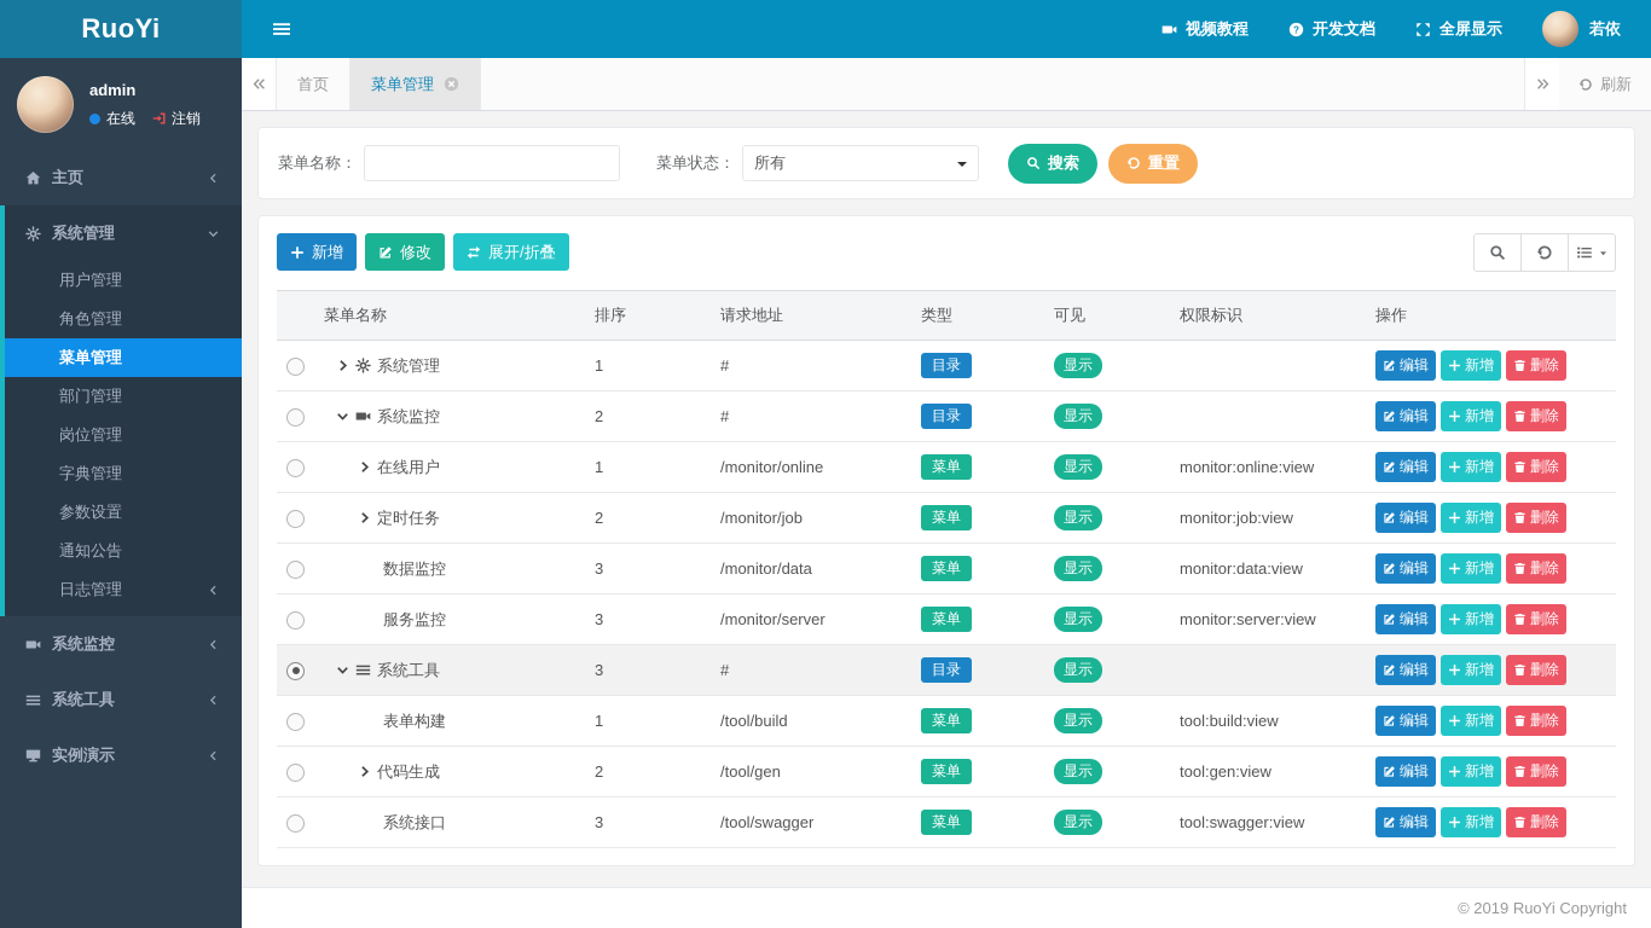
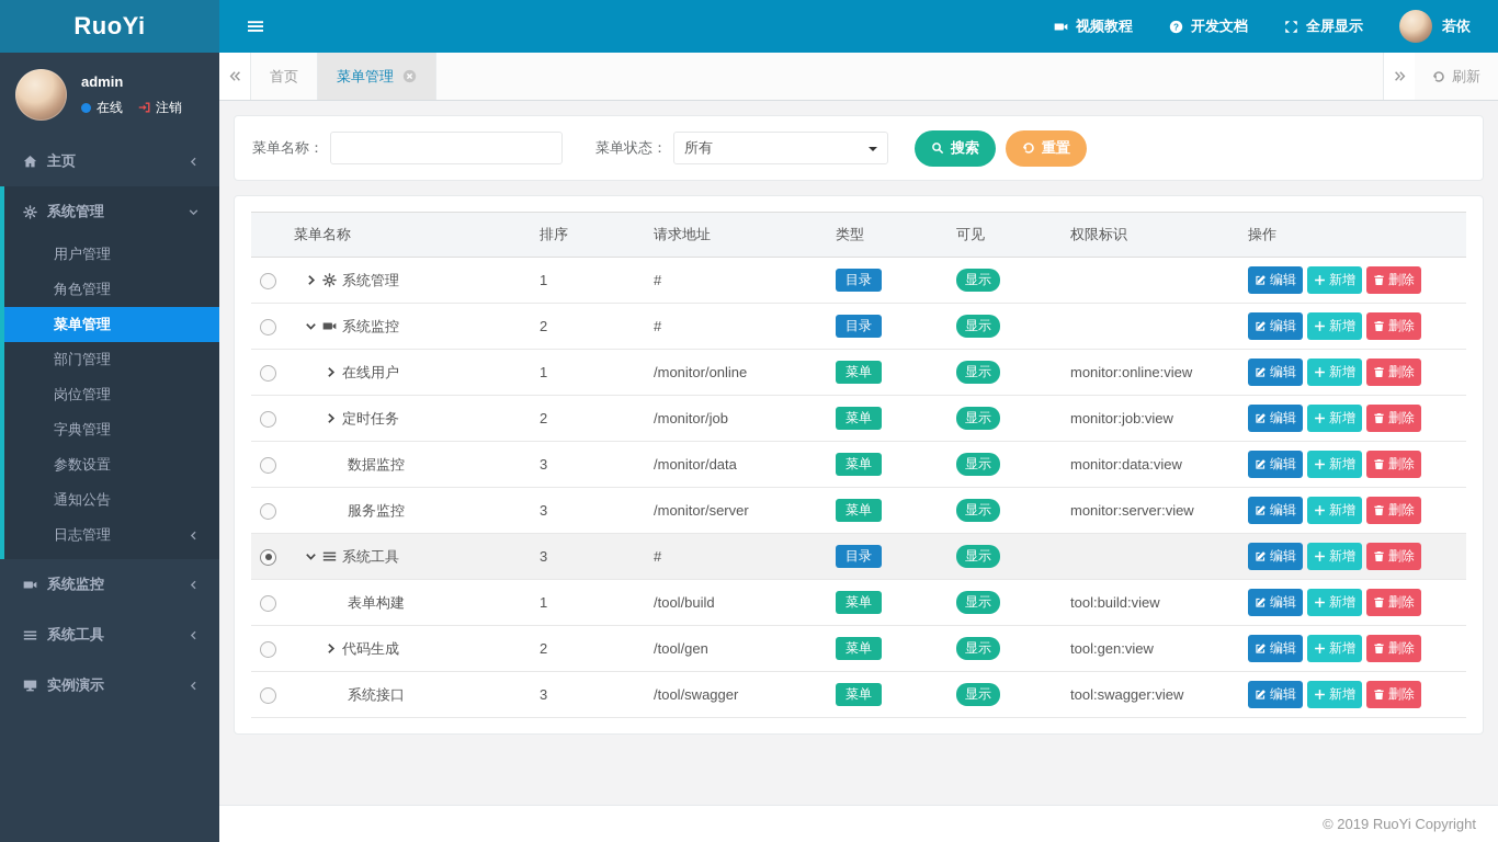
  RuoYi
  admin
  在线
  注销
  主页
  系统管理
  用户管理
  角色管理
  菜单管理
  部门管理
  岗位管理
  字典管理
  参数设置
  通知公告
  日志管理
  系统监控
  系统工具
  实例演示
  视频教程
  ?
  开发文档
  全屏显示
  若依
  首页
  菜单管理
  刷新
  菜单名称：
  菜单状态：
  所有
  搜索
  重置
- 新增
- 修改
- 展开/折叠
  	菜单名称	排序	请求地址	类型	可见	权限标识	操作
  	系统管理	1	#	目录	显示		编辑 新增 删除
  	系统监控	2	#	目录	显示		编辑 新增 删除
  	在线用户	1	/monitor/online	菜单	显示	monitor:online:view	编辑 新增 删除
  	定时任务	2	/monitor/job	菜单	显示	monitor:job:view	编辑 新增 删除
  	数据监控	3	/monitor/data	菜单	显示	monitor:data:view	编辑 新增 删除
  	服务监控	3	/monitor/server	菜单	显示	monitor:server:view	编辑 新增 删除
  	系统工具	3	#	目录	显示		编辑 新增 删除
  	表单构建	1	/tool/build	菜单	显示	tool:build:view	编辑 新增 删除
  	代码生成	2	/tool/gen	菜单	显示	tool:gen:view	编辑 新增 删除
  	系统接口	3	/tool/swagger	菜单	显示	tool:swagger:view	编辑 新增 删除
  © 2019 RuoYi Copyright
